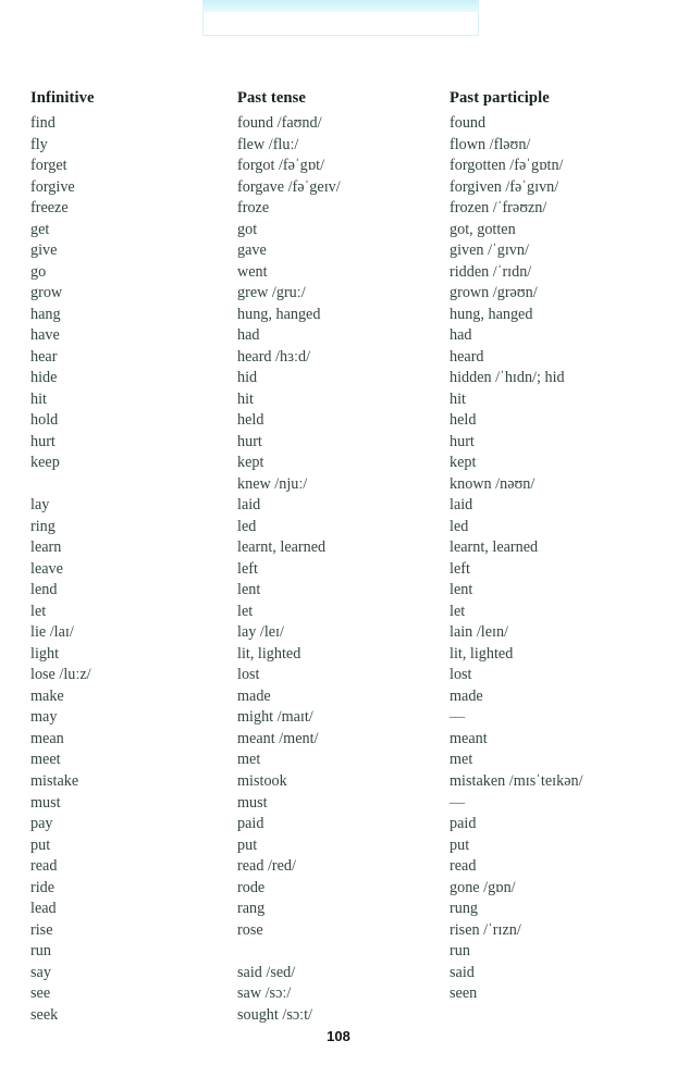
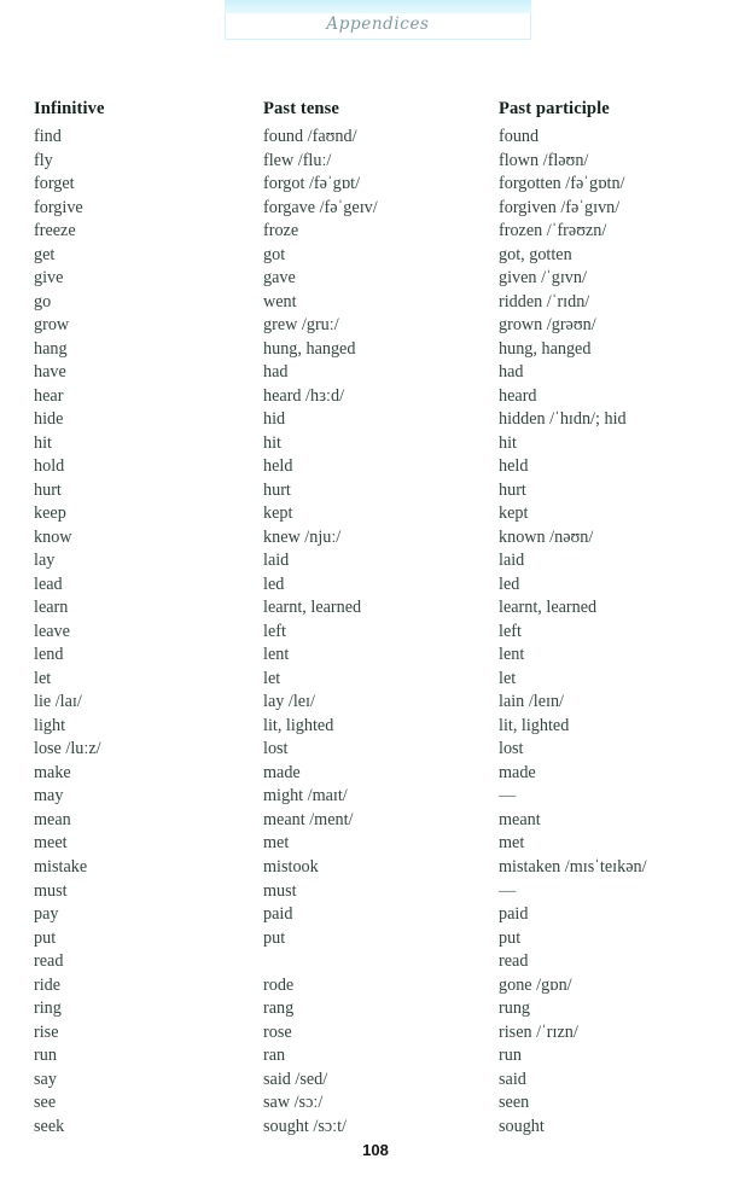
+ Appendices
  Infinitive
  Past tense
  Past participle
  find
  found /faʊnd/
  found
  fly
  flew /fluː/
  flown /fləʊn/
  forget
  forgot /fəˈgɒt/
  forgotten /fəˈgɒtn/
  forgive
  forgave /fəˈgeɪv/
  forgiven /fəˈgɪvn/
  freeze
  froze
  frozen /ˈfrəʊzn/
  get
  got
  got, gotten
  give
  gave
  given /ˈgɪvn/
  go
  went
  ridden /ˈrɪdn/
  grow
  grew /gruː/
  grown /grəʊn/
  hang
  hung, hanged
  hung, hanged
  have
  had
  had
  hear
  heard /hɜːd/
  heard
  hide
  hid
  hidden /ˈhɪdn/; hid
  hit
  hit
  hit
  hold
  held
  held
  hurt
  hurt
  hurt
  keep
  kept
  kept
+ know
  knew /njuː/
  known /nəʊn/
  lay
  laid
  laid
- ring
+ lead
  led
  led
  learn
  learnt, learned
  learnt, learned
  leave
  left
  left
  lend
  lent
  lent
  let
  let
  let
  lie /laɪ/
  lay /leɪ/
  lain /leɪn/
  light
  lit, lighted
  lit, lighted
  lose /luːz/
  lost
  lost
  make
  made
  made
  may
  might /maɪt/
  —
  mean
  meant /ment/
  meant
  meet
  met
  met
  mistake
  mistook
  mistaken /mɪsˈteɪkən/
  must
  must
  —
  pay
  paid
  paid
  put
  put
  put
  read
- read /red/
  read
  ride
  rode
  gone /gɒn/
- lead
+ ring
  rang
  rung
  rise
  rose
  risen /ˈrɪzn/
  run
+ ran
  run
  say
  said /sed/
  said
  see
  saw /sɔː/
  seen
  seek
  sought /sɔːt/
+ sought
  108
